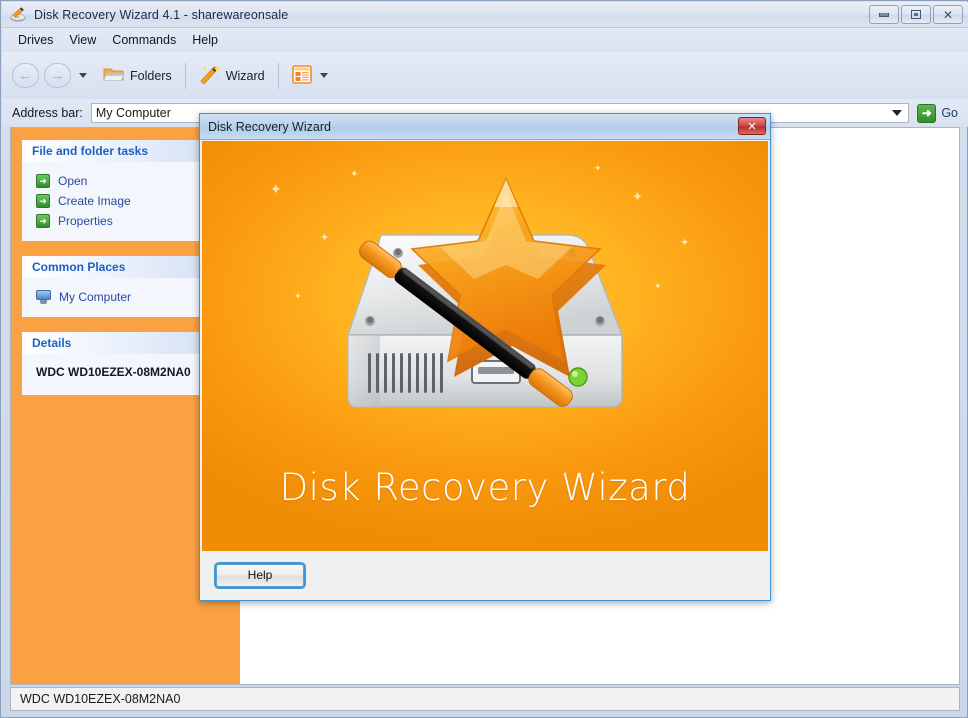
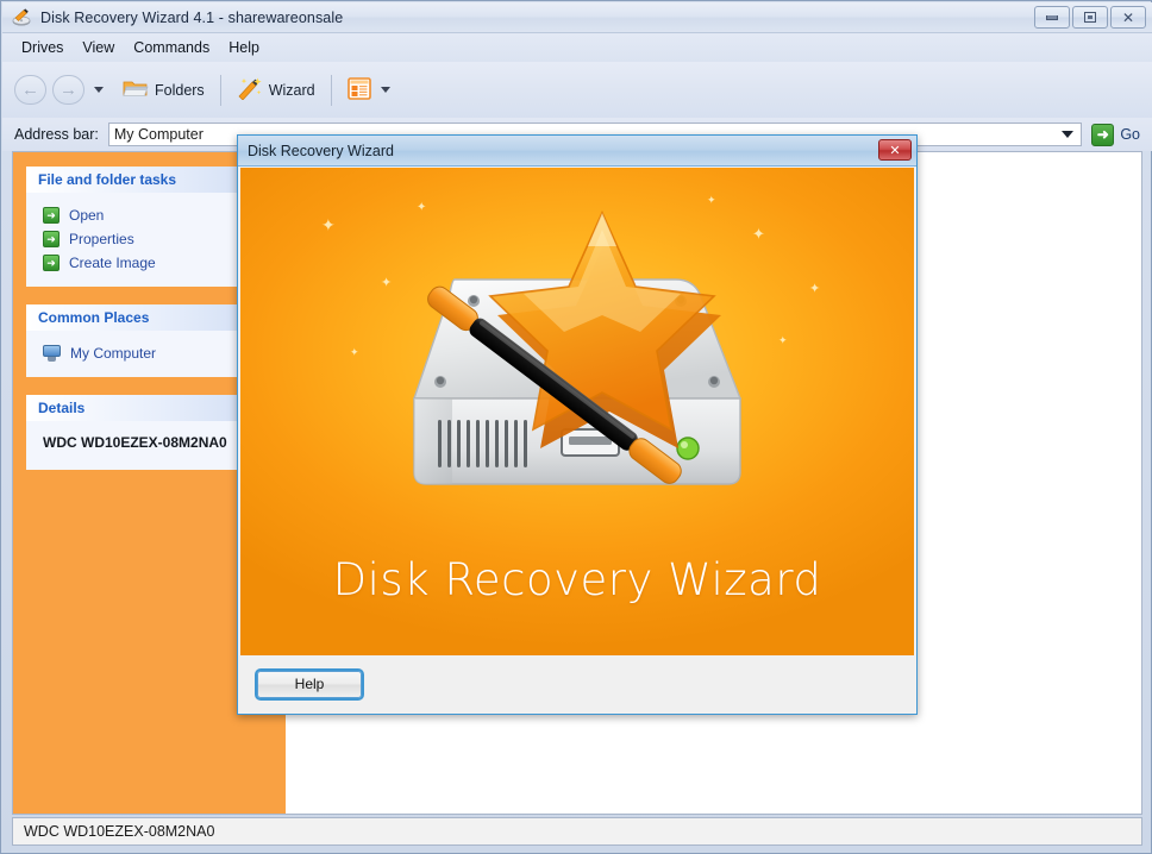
  Disk Recovery Wizard 4.1 - sharewareonsale
  ✕
  Drives
  View
  Commands
  Help
  ←
  →
  Folders
  Wizard
  Address bar:
  My Computer
  ➜
  Go
  File and folder tasks
  ➜
  Open
  ➜
- Create Image
+ Properties
  ➜
- Properties
+ Create Image
  Common Places
  My Computer
  Details
  WDC WD10EZEX-08M2NA0
  WDC WD10EZEX-08M2NA0
  Disk Recovery Wizard
  ✕
  ✦
  ✦
  ✦
  ✦
  ✦
  ✦
  ✦
  ✦
  Disk Recovery Wizard
  Help
